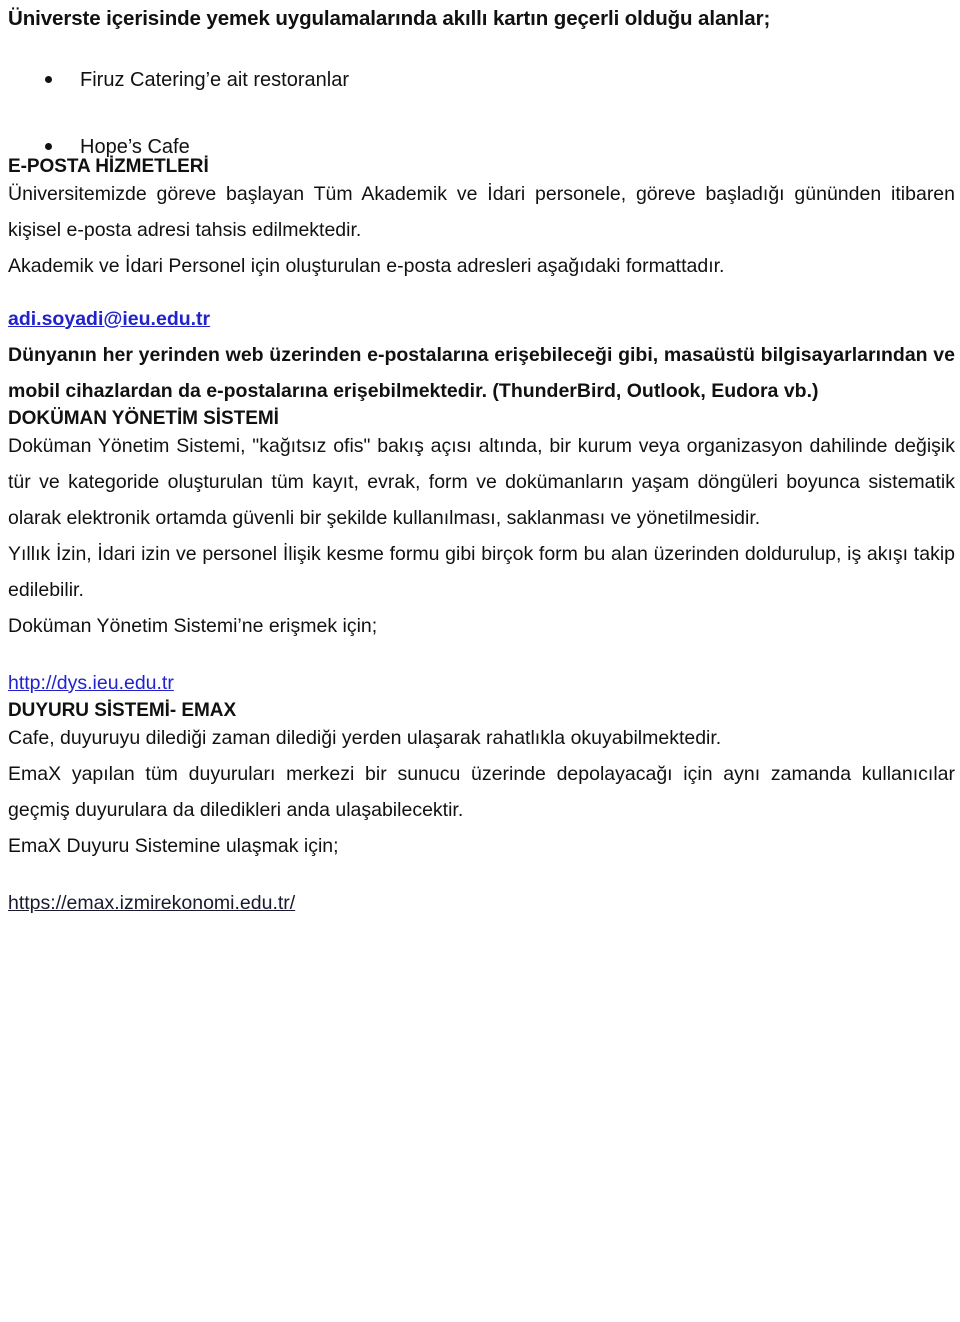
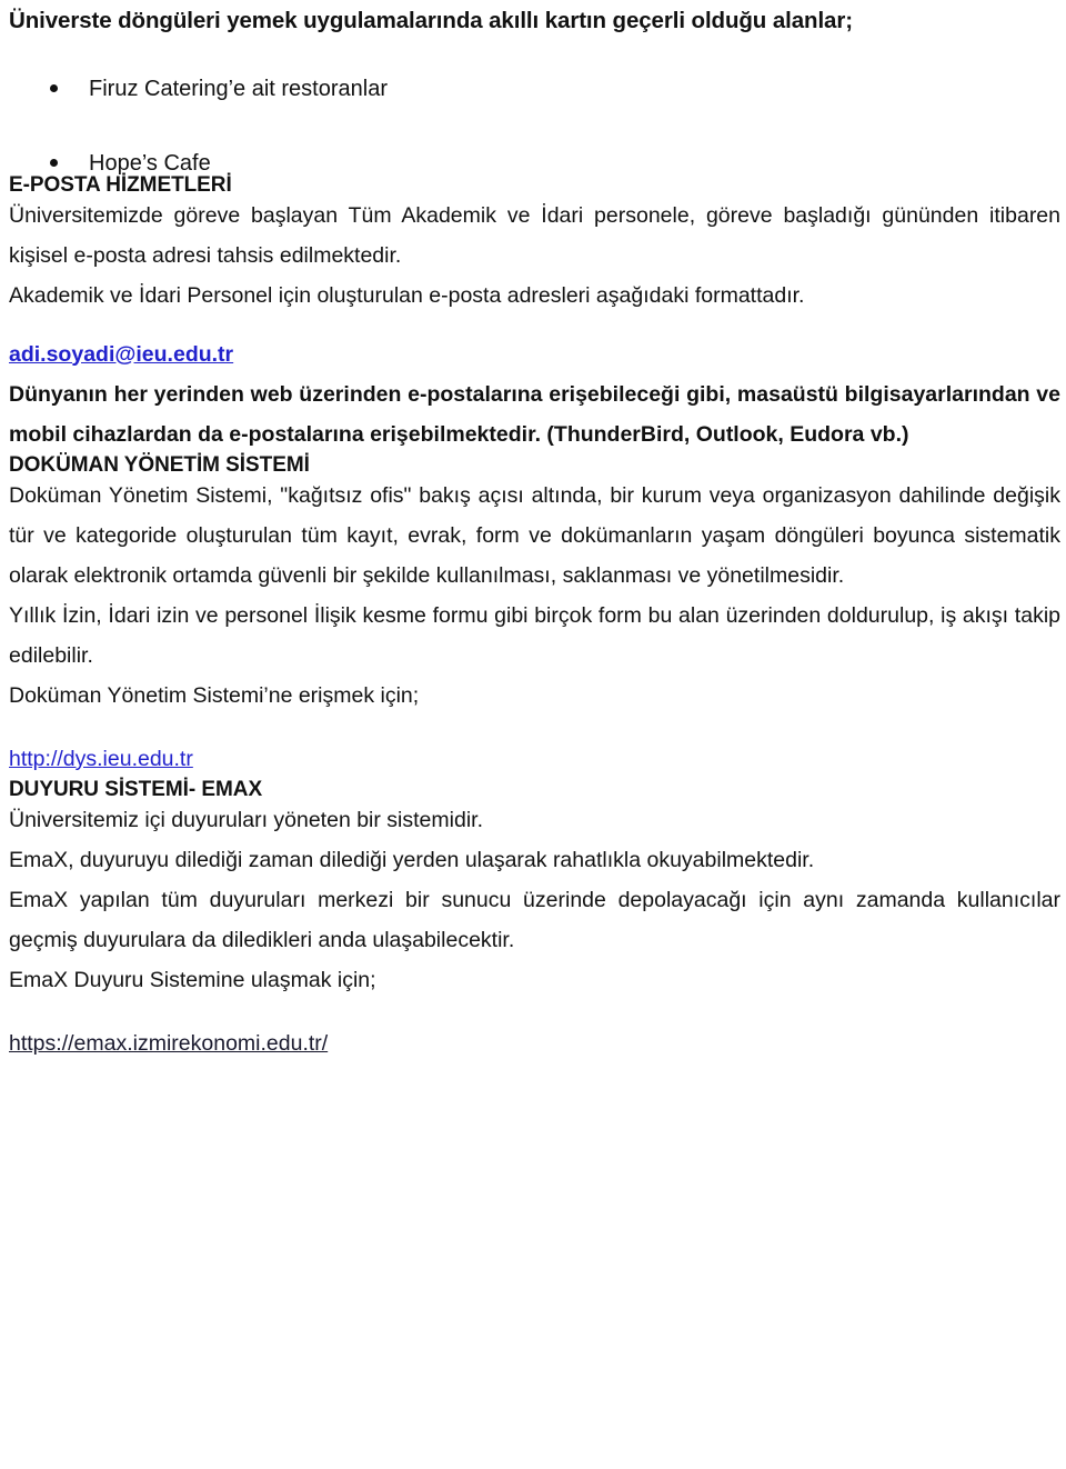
- Üniverste içerisinde yemek uygulamalarında akıllı kartın geçerli olduğu alanlar;
+ Üniverste döngüleri yemek uygulamalarında akıllı kartın geçerli olduğu alanlar;
  Firuz Catering’e ait restoranlar
  Hope’s Cafe
  E-POSTA HİZMETLERİ
  Üniversitemizde göreve başlayan Tüm Akademik ve İdari personele, göreve başladığı gününden itibaren kişisel e-posta adresi tahsis edilmektedir.
  Akademik ve İdari Personel için oluşturulan e-posta adresleri aşağıdaki formattadır.
  adi.soyadi@ieu.edu.tr
  Dünyanın her yerinden web üzerinden e-postalarına erişebileceği gibi, masaüstü bilgisayarlarından ve mobil cihazlardan da e-postalarına erişebilmektedir. (ThunderBird, Outlook, Eudora vb.)
  DOKÜMAN YÖNETİM SİSTEMİ
  Doküman Yönetim Sistemi, "kağıtsız ofis" bakış açısı altında, bir kurum veya organizasyon dahilinde değişik tür ve kategoride oluşturulan tüm kayıt, evrak, form ve dokümanların yaşam döngüleri boyunca sistematik olarak elektronik ortamda güvenli bir şekilde kullanılması, saklanması ve yönetilmesidir.
  Yıllık İzin, İdari izin ve personel İlişik kesme formu gibi birçok form bu alan üzerinden doldurulup, iş akışı takip edilebilir.
  Doküman Yönetim Sistemi’ne erişmek için;
  http://dys.ieu.edu.tr
  DUYURU SİSTEMİ- EMAX
+ Üniversitemiz içi duyuruları yöneten bir sistemidir.
- Cafe, duyuruyu dilediği zaman dilediği yerden ulaşarak rahatlıkla okuyabilmektedir.
+ EmaX, duyuruyu dilediği zaman dilediği yerden ulaşarak rahatlıkla okuyabilmektedir.
  EmaX yapılan tüm duyuruları merkezi bir sunucu üzerinde depolayacağı için aynı zamanda kullanıcılar geçmiş duyurulara da diledikleri anda ulaşabilecektir.
  EmaX Duyuru Sistemine ulaşmak için;
  https://emax.izmirekonomi.edu.tr/
